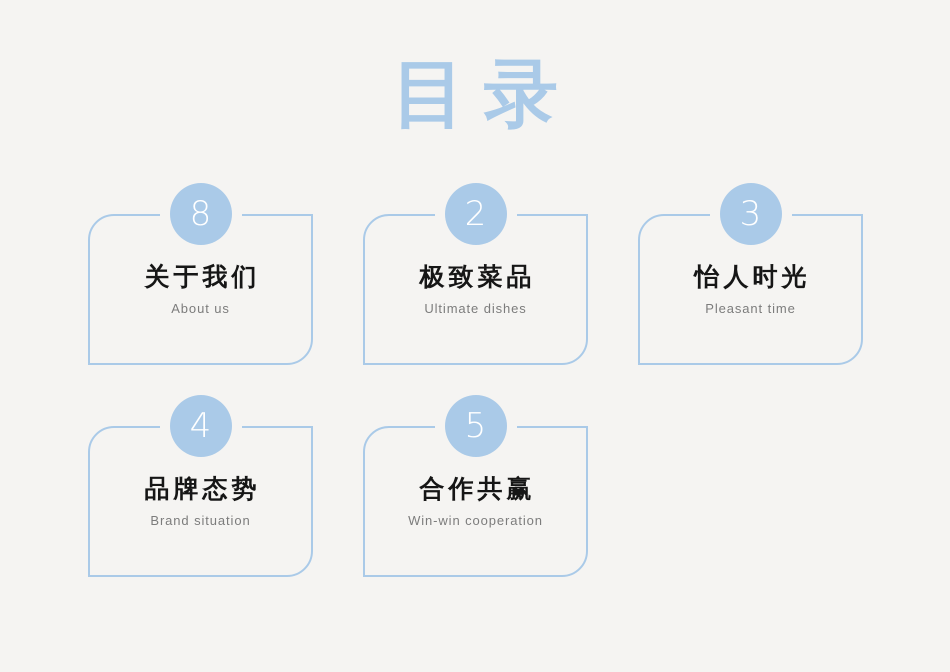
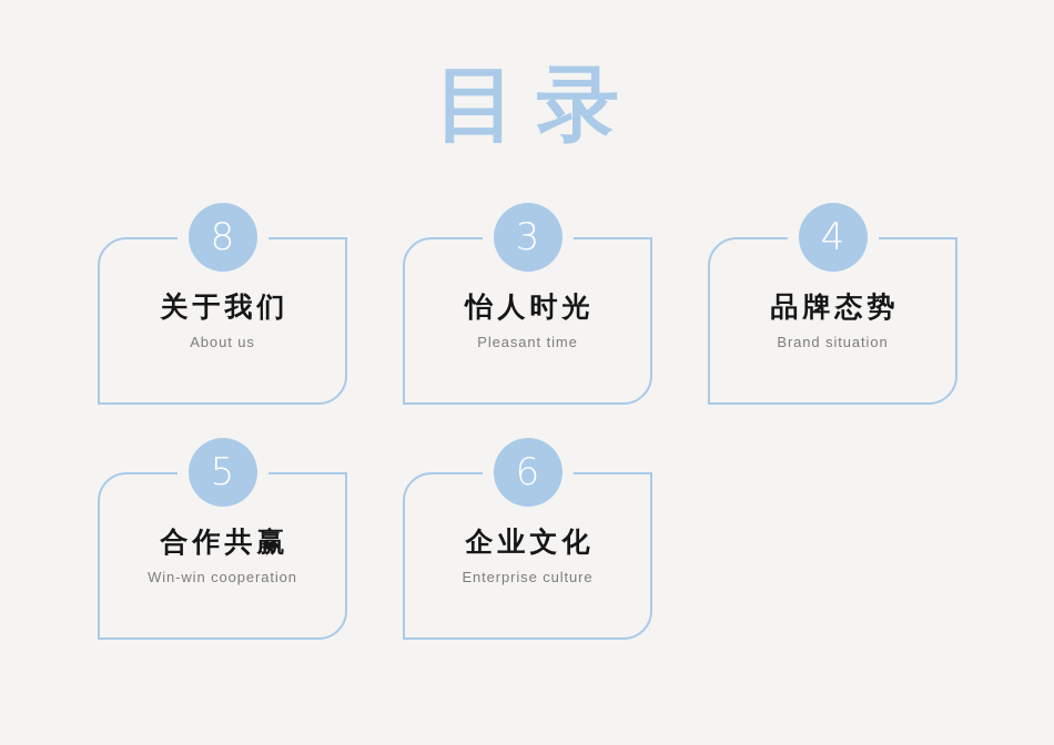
  目录
  8
  关于我们
  About us
- 2
- 极致菜品
- Ultimate dishes
  3
  怡人时光
  Pleasant time
  4
  品牌态势
  Brand situation
  5
  合作共赢
  Win-win cooperation
+ 6
+ 企业文化
+ Enterprise culture
